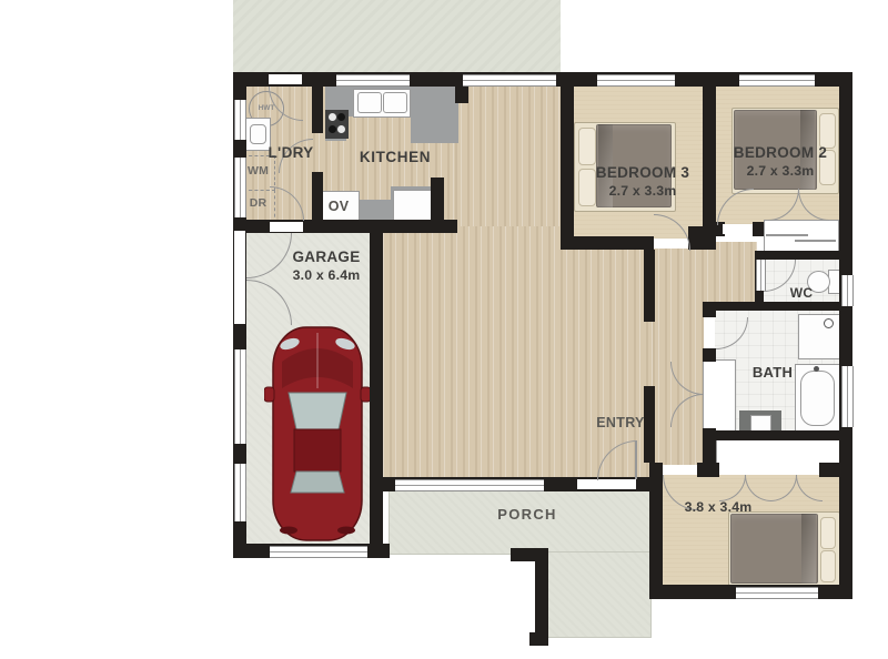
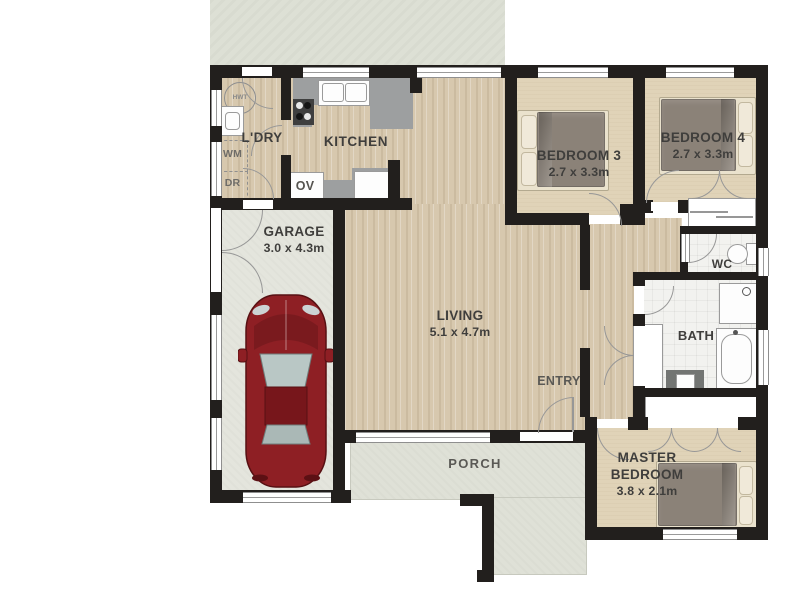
  L'DRY
  KITCHEN
  BEDROOM 3
  2.7 x 3.3m
- BEDROOM 2
+ BEDROOM 4
  2.7 x 3.3m
  GARAGE
- 3.0 x 6.4m
+ 3.0 x 4.3m
+ LIVING
+ 5.1 x 4.7m
+ MASTER BEDROOM
- 3.8 x 3.4m
+ 3.8 x 2.1m
  BATH
  WC
  ENTRY
  PORCH
  WM
  DR
  OV
